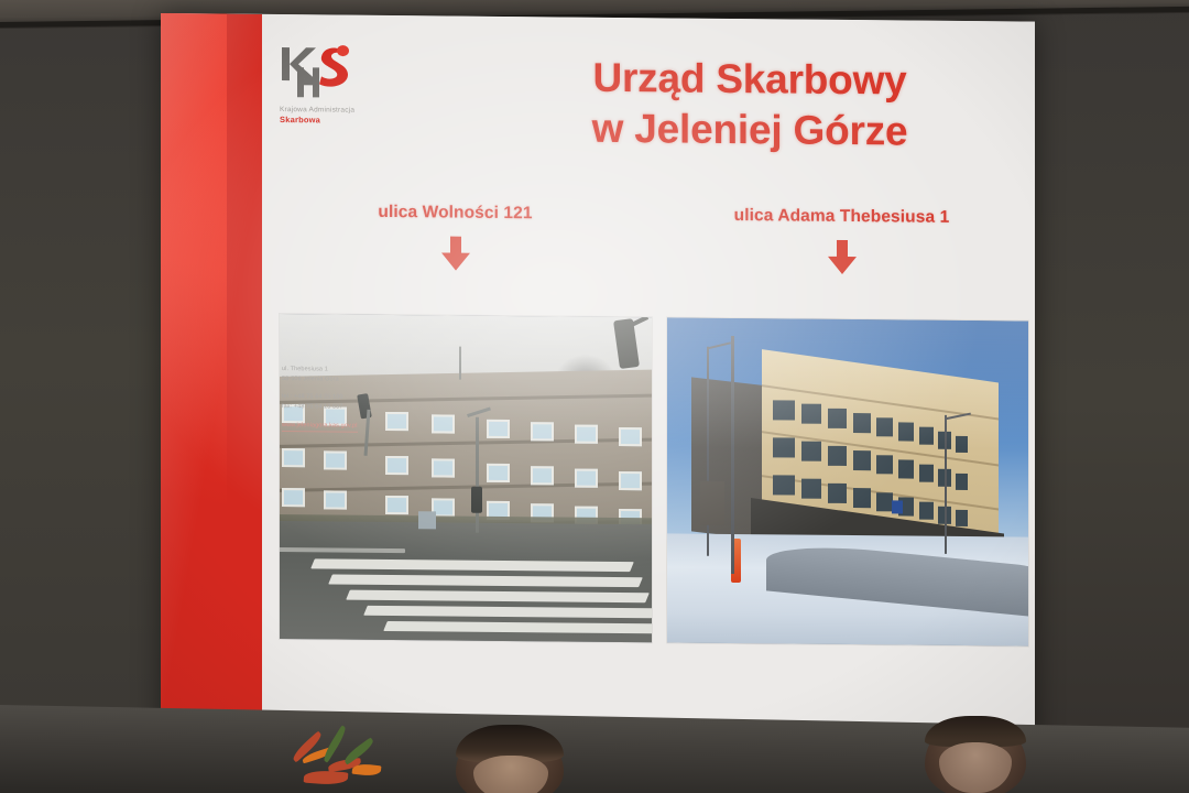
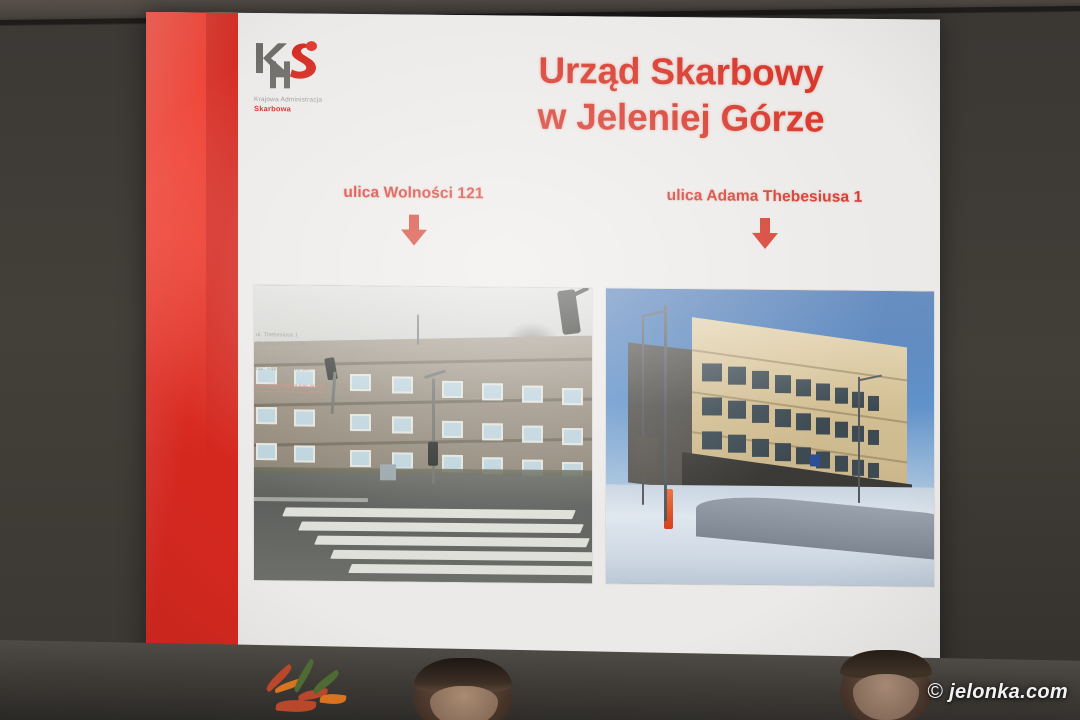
+ © jelonka.com
